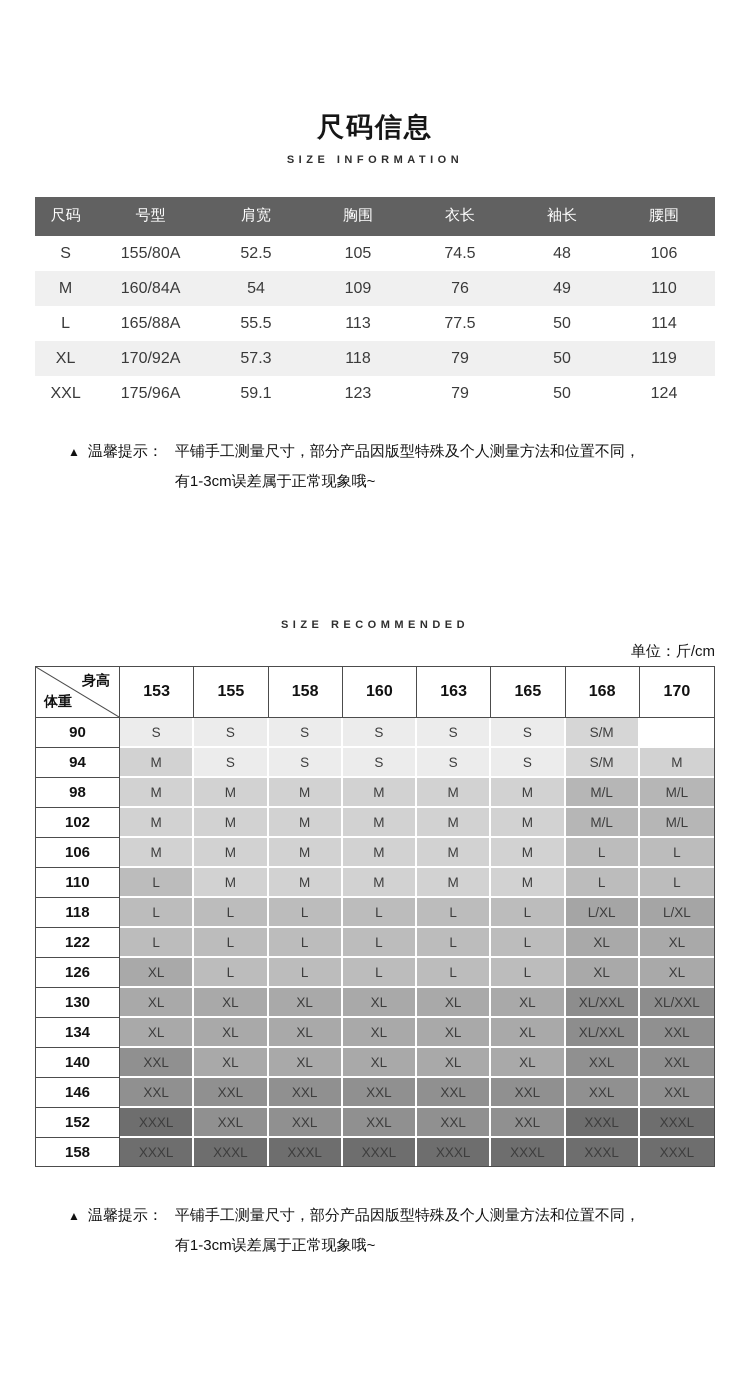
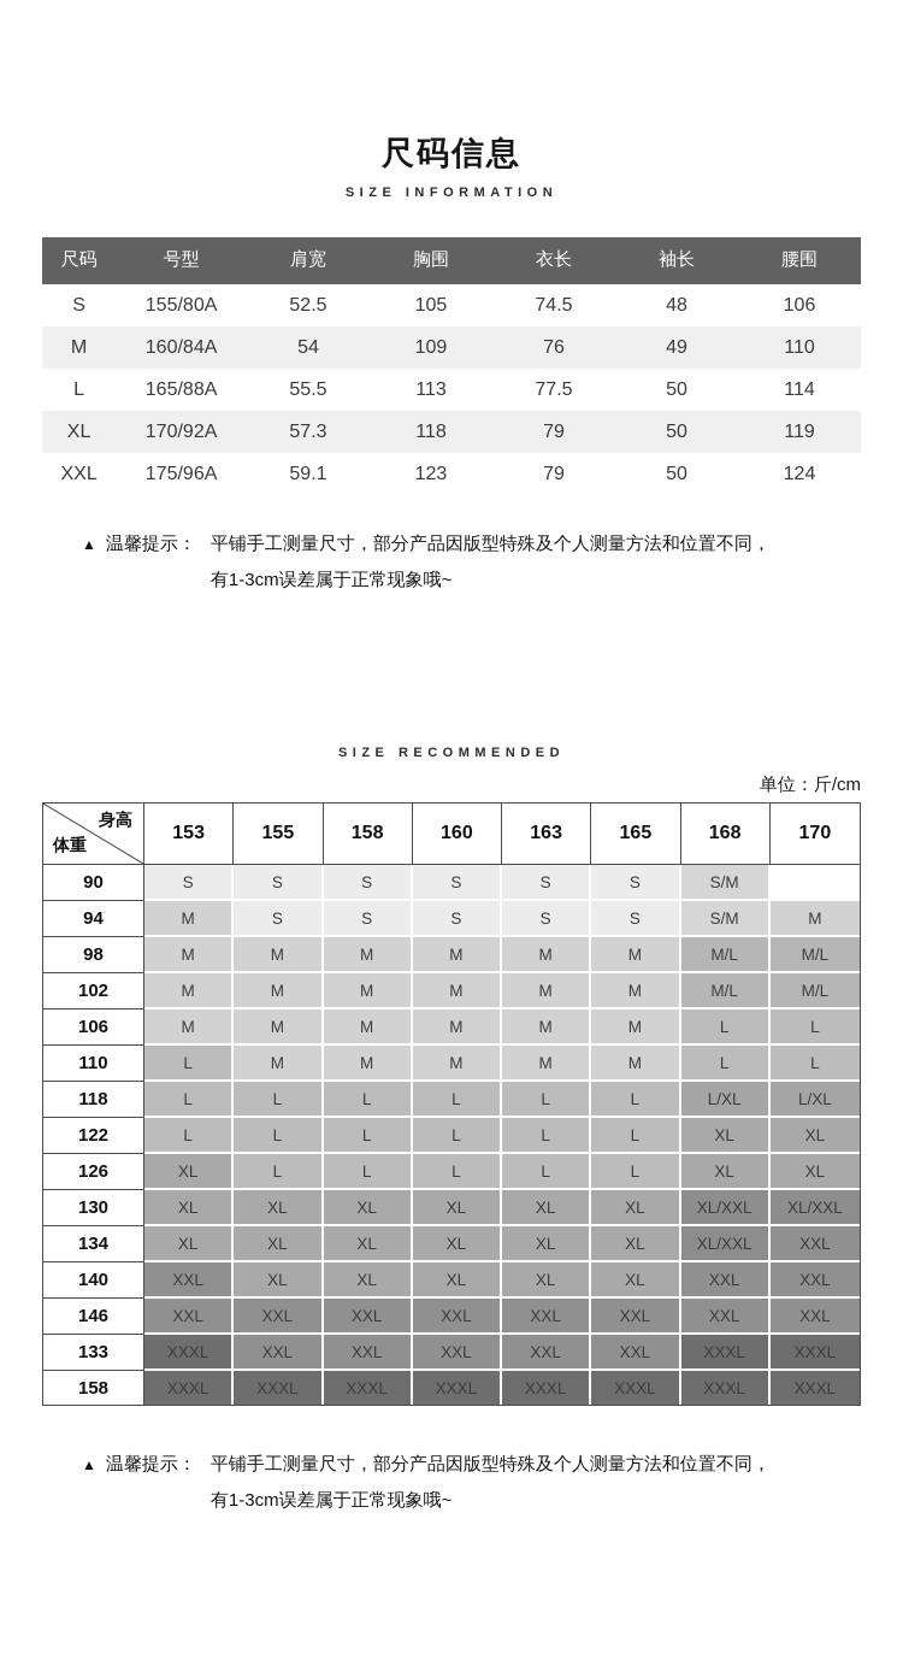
  尺码信息
  SIZE INFORMATION
  尺码	号型	肩宽	胸围	衣长	袖长	腰围
  S	155/80A	52.5	105	74.5	48	106
  M	160/84A	54	109	76	49	110
  L	165/88A	55.5	113	77.5	50	114
  XL	170/92A	57.3	118	79	50	119
  XXL	175/96A	59.1	123	79	50	124
  ▲
  温馨提示：
  平铺手工测量尺寸，部分产品因版型特殊及个人测量方法和位置不同，
  有1-3cm误差属于正常现象哦~
  SIZE RECOMMENDED
  单位：斤/cm
  身高 体重	153	155	158	160	163	165	168	170
  90	S	S	S	S	S	S	S/M
  94	M	S	S	S	S	S	S/M	M
  98	M	M	M	M	M	M	M/L	M/L
  102	M	M	M	M	M	M	M/L	M/L
  106	M	M	M	M	M	M	L	L
  110	L	M	M	M	M	M	L	L
  118	L	L	L	L	L	L	L/XL	L/XL
  122	L	L	L	L	L	L	XL	XL
  126	XL	L	L	L	L	L	XL	XL
  130	XL	XL	XL	XL	XL	XL	XL/XXL	XL/XXL
  134	XL	XL	XL	XL	XL	XL	XL/XXL	XXL
  140	XXL	XL	XL	XL	XL	XL	XXL	XXL
  146	XXL	XXL	XXL	XXL	XXL	XXL	XXL	XXL
- 152	XXXL	XXL	XXL	XXL	XXL	XXL	XXXL	XXXL
+ 133	XXXL	XXL	XXL	XXL	XXL	XXL	XXXL	XXXL
  158	XXXL	XXXL	XXXL	XXXL	XXXL	XXXL	XXXL	XXXL
  ▲
  温馨提示：
  平铺手工测量尺寸，部分产品因版型特殊及个人测量方法和位置不同，
  有1-3cm误差属于正常现象哦~
